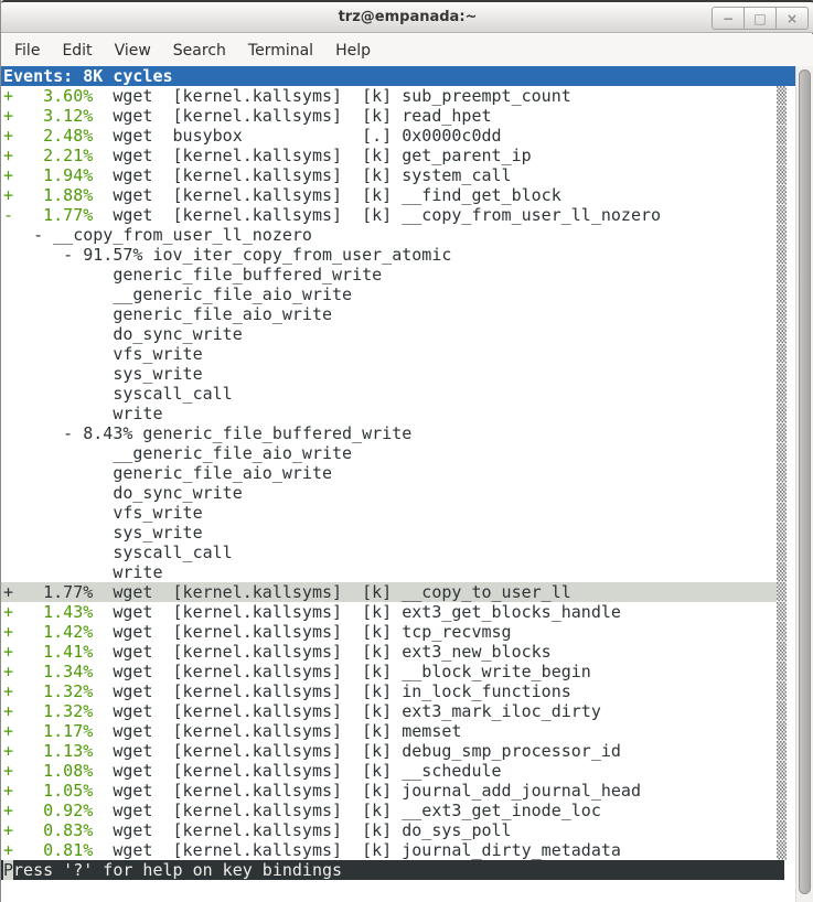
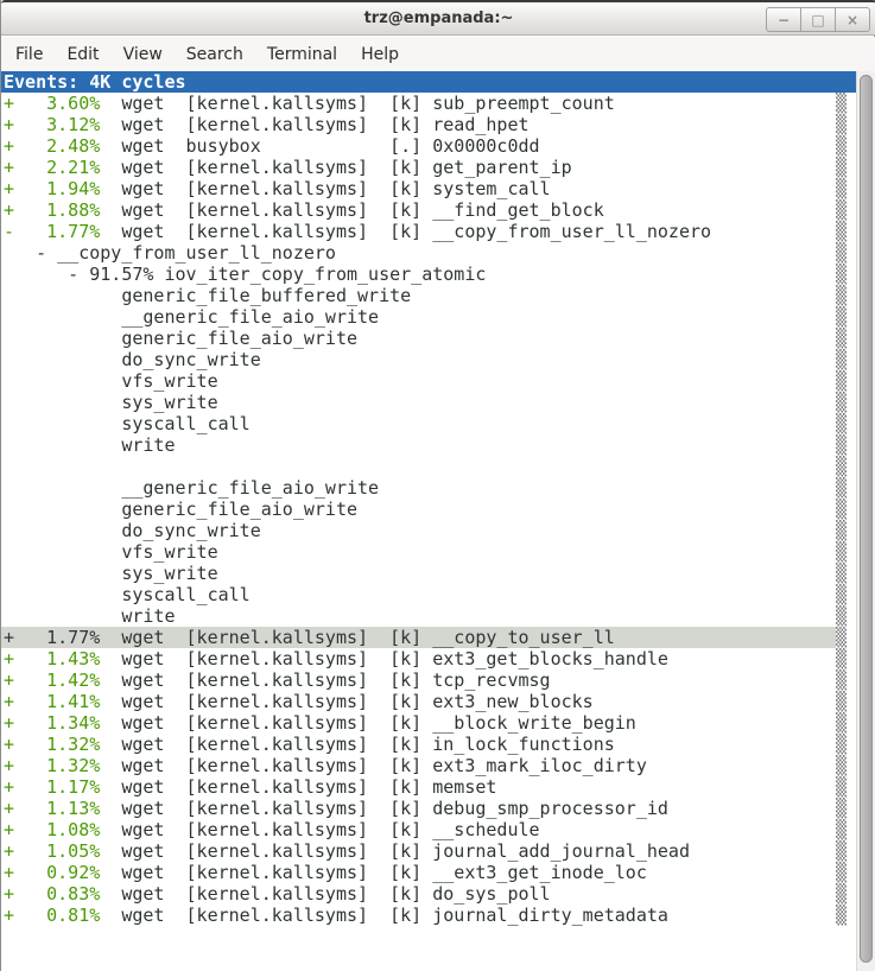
  trz@empanada:~
  −
  □
  ×
  File
  Edit
  View
  Search
  Terminal
  Help
- Events: 8K cycles
+ Events: 4K cycles
  + 3.60% wget [kernel.kallsyms] [k] sub_preempt_count
  ▒
  + 3.12% wget [kernel.kallsyms] [k] read_hpet
  ▒
  + 2.48% wget busybox [.] 0x0000c0dd
  ▒
  + 2.21% wget [kernel.kallsyms] [k] get_parent_ip
  ▒
  + 1.94% wget [kernel.kallsyms] [k] system_call
  ▒
  + 1.88% wget [kernel.kallsyms] [k] __find_get_block
  ▒
  - 1.77% wget [kernel.kallsyms] [k] __copy_from_user_ll_nozero
  ▒
  - __copy_from_user_ll_nozero
  ▒
  - 91.57% iov_iter_copy_from_user_atomic
  ▒
  generic_file_buffered_write
  ▒
  __generic_file_aio_write
  ▒
  generic_file_aio_write
  ▒
  do_sync_write
  ▒
  vfs_write
  ▒
  sys_write
  ▒
  syscall_call
  ▒
  write
  ▒
- - 8.43% generic_file_buffered_write
  ▒
  __generic_file_aio_write
  ▒
  generic_file_aio_write
  ▒
  do_sync_write
  ▒
  vfs_write
  ▒
  sys_write
  ▒
  syscall_call
  ▒
  write
  ▒
  + 1.77% wget [kernel.kallsyms] [k] __copy_to_user_ll
  ▒
  + 1.43% wget [kernel.kallsyms] [k] ext3_get_blocks_handle
  ▒
  + 1.42% wget [kernel.kallsyms] [k] tcp_recvmsg
  ▒
  + 1.41% wget [kernel.kallsyms] [k] ext3_new_blocks
  ▒
  + 1.34% wget [kernel.kallsyms] [k] __block_write_begin
  ▒
  + 1.32% wget [kernel.kallsyms] [k] in_lock_functions
  ▒
  + 1.32% wget [kernel.kallsyms] [k] ext3_mark_iloc_dirty
  ▒
  + 1.17% wget [kernel.kallsyms] [k] memset
  ▒
  + 1.13% wget [kernel.kallsyms] [k] debug_smp_processor_id
  ▒
  + 1.08% wget [kernel.kallsyms] [k] __schedule
  ▒
  + 1.05% wget [kernel.kallsyms] [k] journal_add_journal_head
  ▒
  + 0.92% wget [kernel.kallsyms] [k] __ext3_get_inode_loc
  ▒
  + 0.83% wget [kernel.kallsyms] [k] do_sys_poll
  ▒
  + 0.81% wget [kernel.kallsyms] [k] journal_dirty_metadata
  ▒
- Press '?' for help on key bindings
